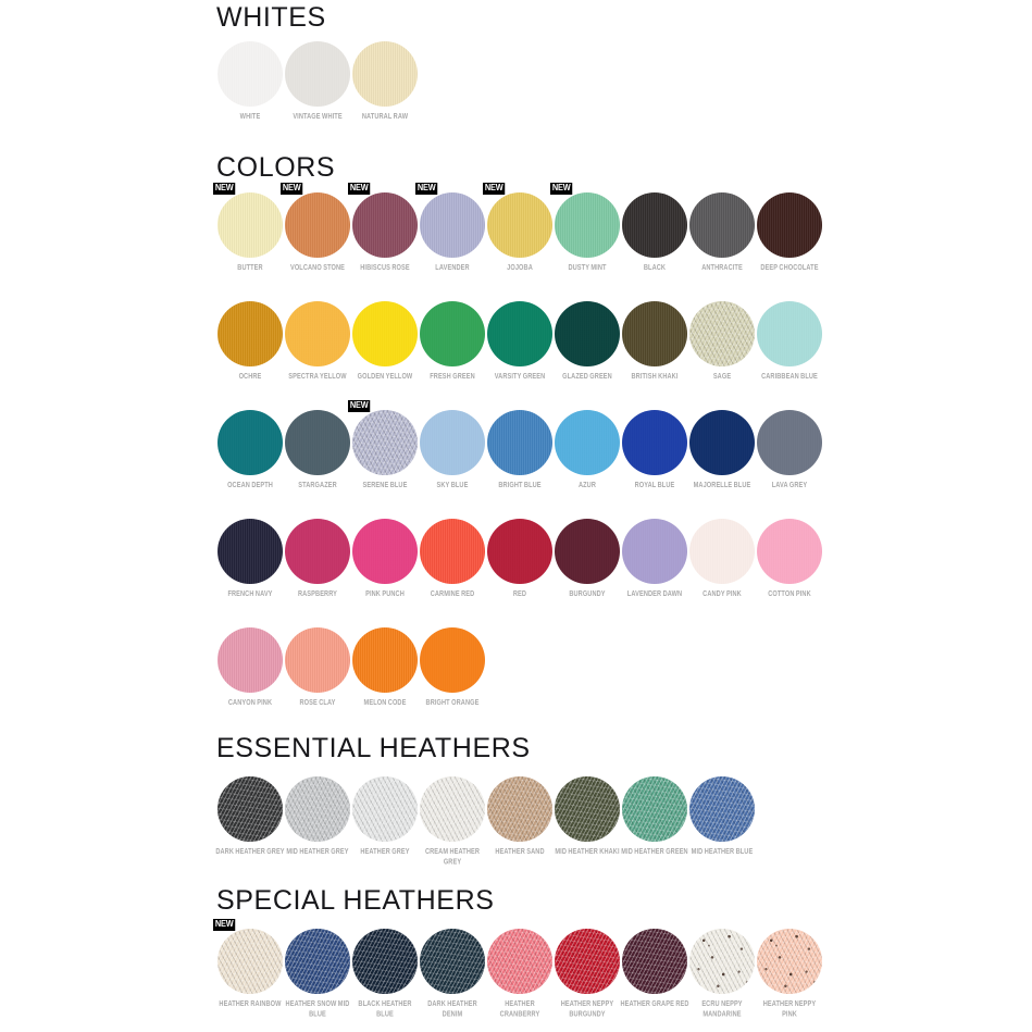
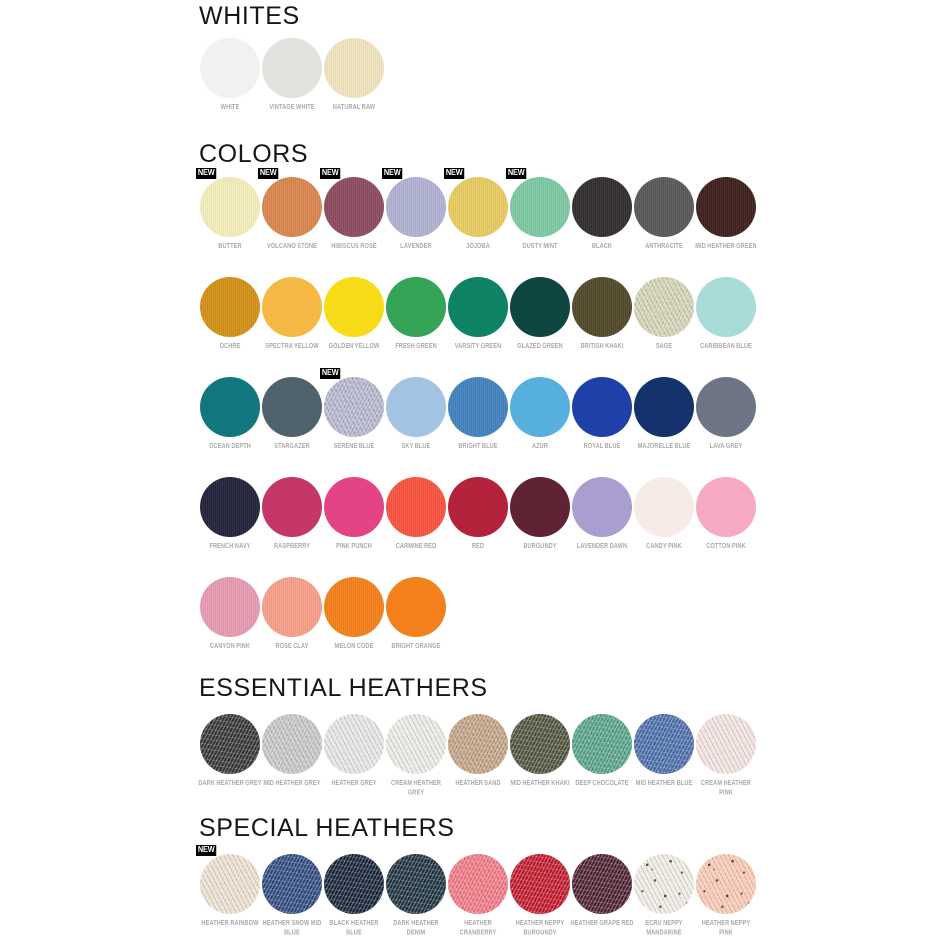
  WHITES
  WHITE
  VINTAGE WHITE
  NATURAL RAW
  COLORS
  NEW
  BUTTER
  NEW
  VOLCANO STONE
  NEW
  HIBISCUS ROSE
  NEW
  LAVENDER
  NEW
  JOJOBA
  NEW
  DUSTY MINT
  BLACK
  ANTHRACITE
- DEEP CHOCOLATE
+ MID HEATHER GREEN
  OCHRE
  SPECTRA YELLOW
  GOLDEN YELLOW
  FRESH GREEN
  VARSITY GREEN
  GLAZED GREEN
  BRITISH KHAKI
  SAGE
  CARIBBEAN BLUE
  OCEAN DEPTH
  STARGAZER
  NEW
  SERENE BLUE
  SKY BLUE
  BRIGHT BLUE
  AZUR
  ROYAL BLUE
  MAJORELLE BLUE
  LAVA GREY
  FRENCH NAVY
  RASPBERRY
  PINK PUNCH
  CARMINE RED
  RED
  BURGUNDY
  LAVENDER DAWN
  CANDY PINK
  COTTON PINK
  CANYON PINK
  ROSE CLAY
  MELON CODE
  BRIGHT ORANGE
  ESSENTIAL HEATHERS
  DARK HEATHER GREY
  MID HEATHER GREY
  HEATHER GREY
  CREAM HEATHER GREY
  HEATHER SAND
  MID HEATHER KHAKI
- MID HEATHER GREEN
+ DEEP CHOCOLATE
  MID HEATHER BLUE
+ CREAM HEATHER PINK
  SPECIAL HEATHERS
  NEW
  HEATHER RAINBOW
  HEATHER SNOW MID BLUE
  BLACK HEATHER BLUE
  DARK HEATHER DENIM
  HEATHER CRANBERRY
  HEATHER NEPPY BURGUNDY
  HEATHER GRAPE RED
  ECRU NEPPY MANDARINE
  HEATHER NEPPY PINK
